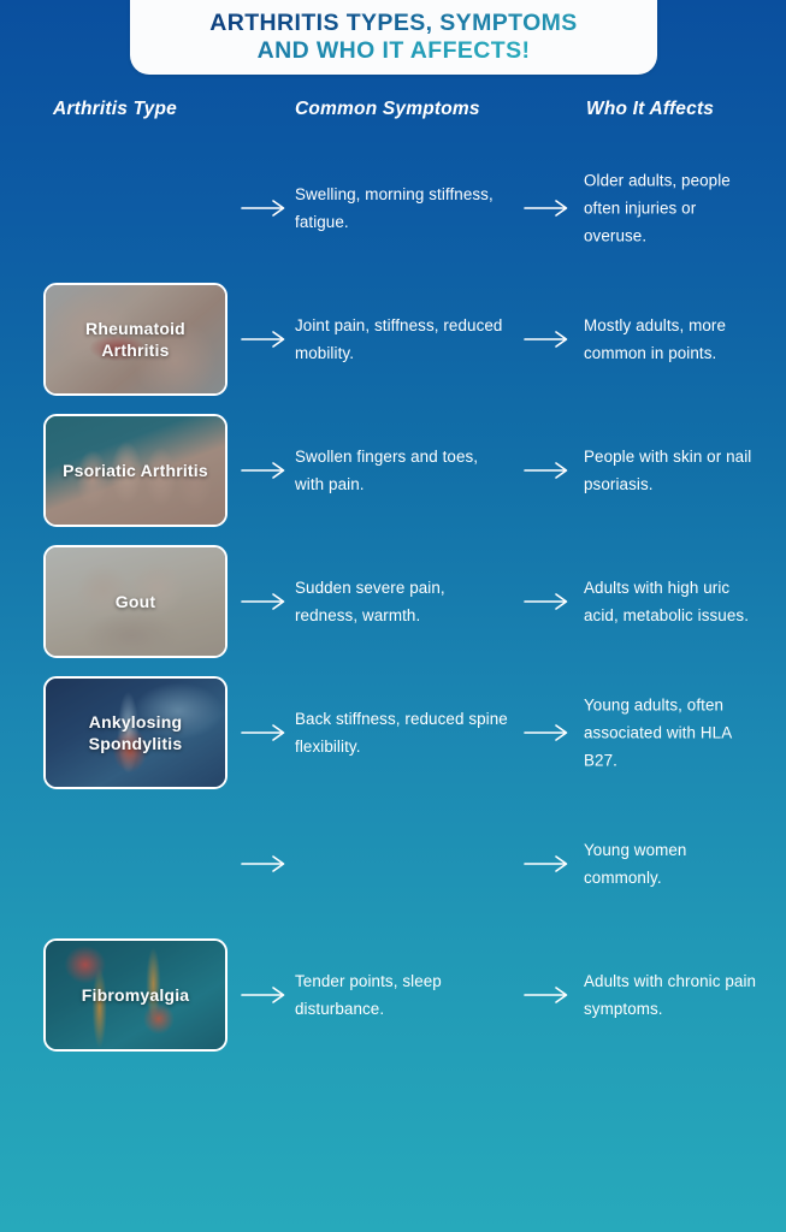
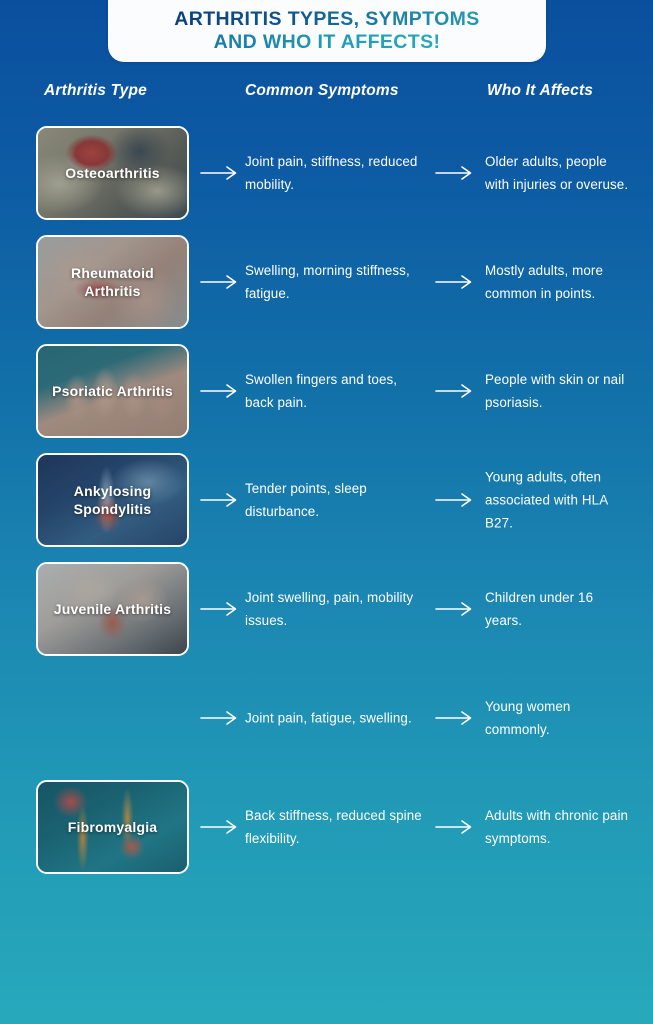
  ARTHRITIS TYPES, SYMPTOMS
  AND WHO IT AFFECTS!
  Arthritis Type
  Common Symptoms
  Who It Affects
+ Osteoarthritis
- Swelling, morning stiffness, fatigue.
+ Joint pain, stiffness, reduced mobility.
- Older adults, people often injuries or overuse.
+ Older adults, people with injuries or overuse.
  Rheumatoid Arthritis
- Joint pain, stiffness, reduced mobility.
+ Swelling, morning stiffness, fatigue.
  Mostly adults, more common in points.
  Psoriatic Arthritis
- Swollen fingers and toes, with pain.
+ Swollen fingers and toes, back pain.
  People with skin or nail psoriasis.
- Gout
- Sudden severe pain, redness, warmth.
- Adults with high uric acid, metabolic issues.
  Ankylosing Spondylitis
- Back stiffness, reduced spine flexibility.
+ Tender points, sleep disturbance.
  Young adults, often associated with HLA B27.
+ Juvenile Arthritis
+ Joint swelling, pain, mobility issues.
+ Children under 16 years.
+ Joint pain, fatigue, swelling.
  Young women commonly.
  Fibromyalgia
- Tender points, sleep disturbance.
+ Back stiffness, reduced spine flexibility.
  Adults with chronic pain symptoms.
